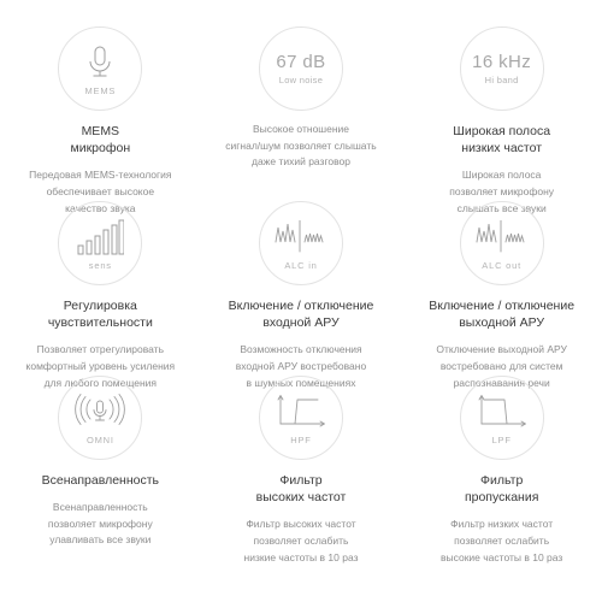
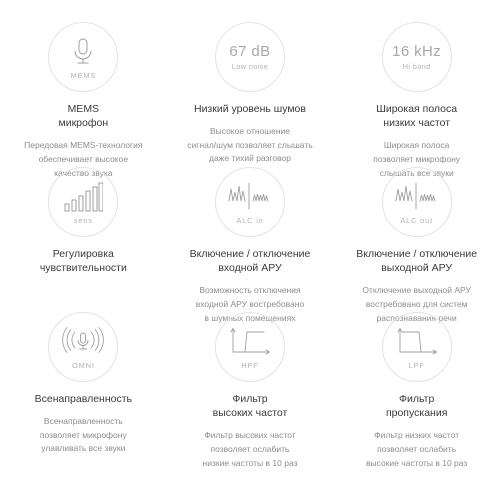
  MEMS
  MEMS
  микрофон
  Передовая MEMS-технология
  обеспечивает высокое
  качество звука
  67 dB
  Low noise
+ Низкий уровень шумов
  Высокое отношение
  сигнал/шум позволяет слышать
  даже тихий разговор
  16 kHz
  Hi band
  Широкая полоса
  низких частот
  Широкая полоса
  позволяет микрофону
  слышать все звуки
  sens
  Регулировка
  чувствительности
- Позволяет отрегулировать
- комфортный уровень усиления
- для любого помещения
  ALC in
  Включение / отключение
  входной АРУ
  Возможность отключения
  входной АРУ востребовано
  в шумных помещениях
  ALC out
  Включение / отключение
  выходной АРУ
  Отключение выходной АРУ
  востребовано для систем
  распознавания речи
  OMNI
  Всенаправленность
  Всенаправленность
  позволяет микрофону
  улавливать все звуки
  HPF
  Фильтр
  высоких частот
  Фильтр высоких частот
  позволяет ослабить
  низкие частоты в 10 раз
  LPF
  Фильтр
  пропускания
  Фильтр низких частот
  позволяет ослабить
  высокие частоты в 10 раз
